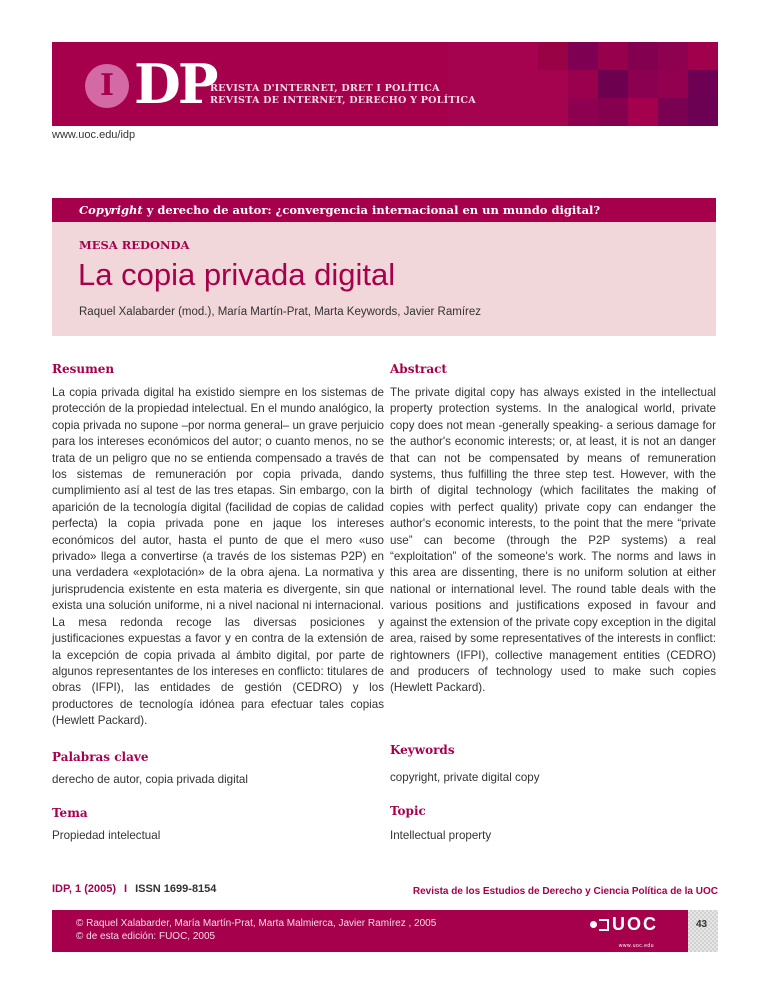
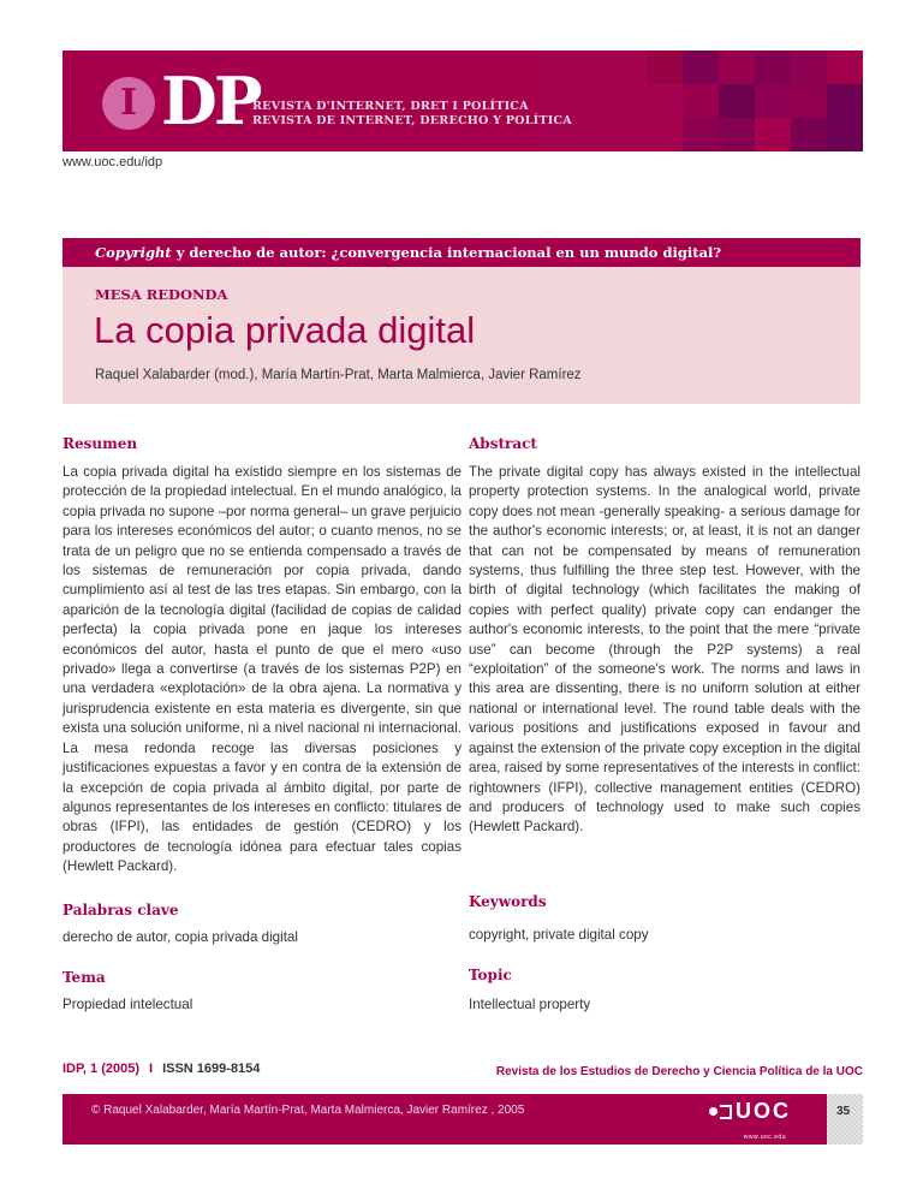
  I
  DP
  REVISTA D'INTERNET, DRET I POLÍTICA
  REVISTA DE INTERNET, DERECHO Y POLÍTICA
  www.uoc.edu/idp
  Copyright y derecho de autor: ¿convergencia internacional en un mundo digital?
  MESA REDONDA
  La copia privada digital
- Raquel Xalabarder (mod.), María Martín-Prat, Marta Keywords, Javier Ramírez
+ Raquel Xalabarder (mod.), María Martín-Prat, Marta Malmierca, Javier Ramírez
  Resumen
  La copia privada digital ha existido siempre en los sistemas de protección de la propiedad intelectual. En el mundo analógico, la copia privada no supone –por norma general– un grave perjuicio para los intereses económicos del autor; o cuanto menos, no se trata de un peligro que no se entienda compensado a través de los sistemas de remuneración por copia privada, dando cumplimiento así al test de las tres etapas. Sin embargo, con la aparición de la tecnología digital (facilidad de copias de calidad perfecta) la copia privada pone en jaque los intereses económicos del autor, hasta el punto de que el mero «uso privado» llega a convertirse (a través de los sistemas P2P) en una verdadera «explotación» de la obra ajena. La normativa y jurisprudencia existente en esta materia es divergente, sin que exista una solución uniforme, ni a nivel nacional ni internacional. La mesa redonda recoge las diversas posiciones y justificaciones expuestas a favor y en contra de la extensión de la excepción de copia privada al ámbito digital, por parte de algunos representantes de los intereses en conflicto: titulares de obras (IFPI), las entidades de gestión (CEDRO) y los productores de tecnología idónea para efectuar tales copias (Hewlett Packard).
  Palabras clave
  derecho de autor, copia privada digital
  Tema
  Propiedad intelectual
  Abstract
  The private digital copy has always existed in the intellectual property protection systems. In the analogical world, private copy does not mean -generally speaking- a serious damage for the author's economic interests; or, at least, it is not an danger that can not be compensated by means of remuneration systems, thus fulfilling the three step test. However, with the birth of digital technology (which facilitates the making of copies with perfect quality) private copy can endanger the author's economic interests, to the point that the mere “private use” can become (through the P2P systems) a real “exploitation” of the someone's work. The norms and laws in this area are dissenting, there is no uniform solution at either national or international level. The round table deals with the various positions and justifications exposed in favour and against the extension of the private copy exception in the digital area, raised by some representatives of the interests in conflict: rightowners (IFPI), collective management entities (CEDRO) and producers of technology used to make such copies (Hewlett Packard).
  Keywords
  copyright, private digital copy
  Topic
  Intellectual property
  IDP, 1 (2005) I ISSN 1699-8154
  Revista de los Estudios de Derecho y Ciencia Política de la UOC
  © Raquel Xalabarder, María Martín-Prat, Marta Malmierca, Javier Ramírez , 2005
- © de esta edición: FUOC, 2005
  UOC
- 43
+ 35
